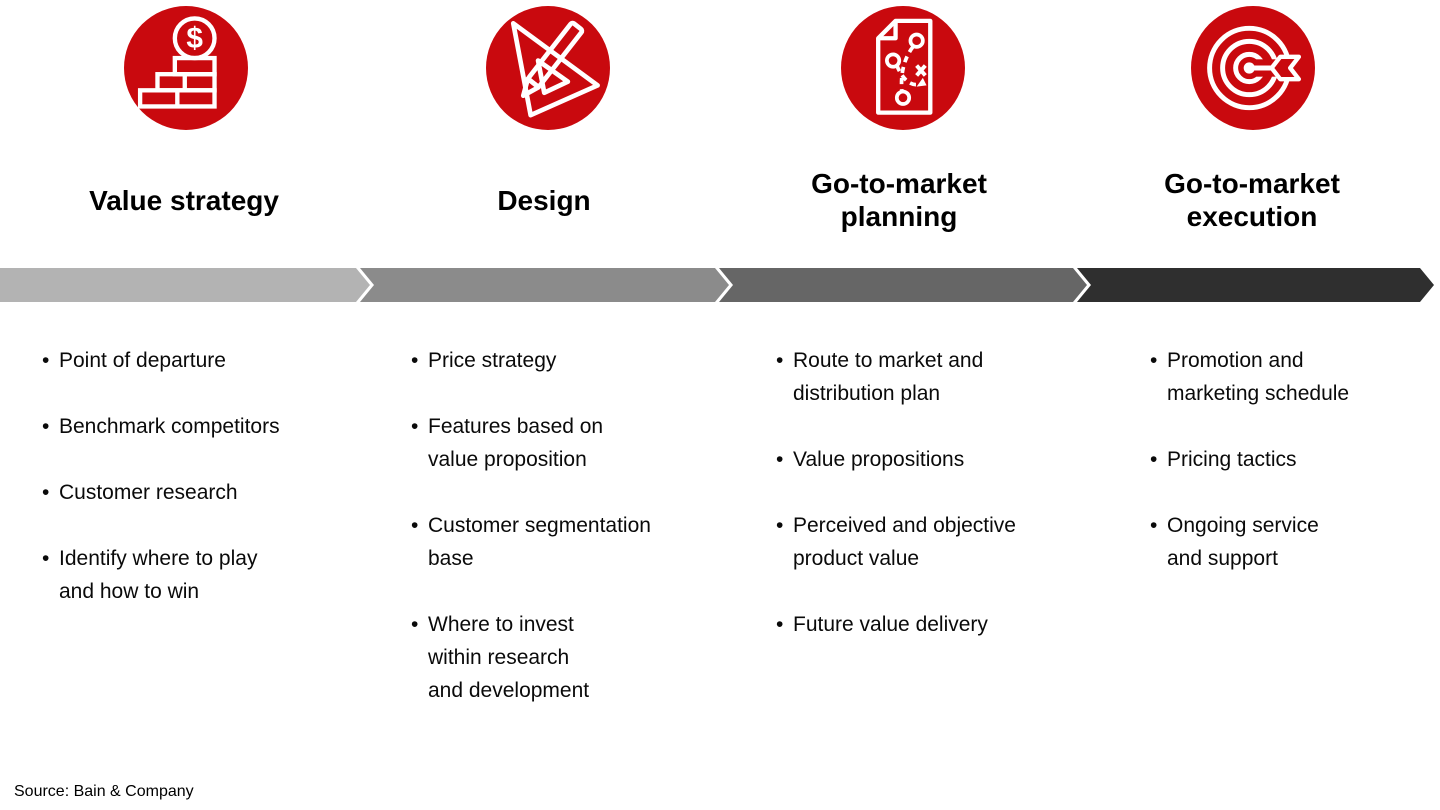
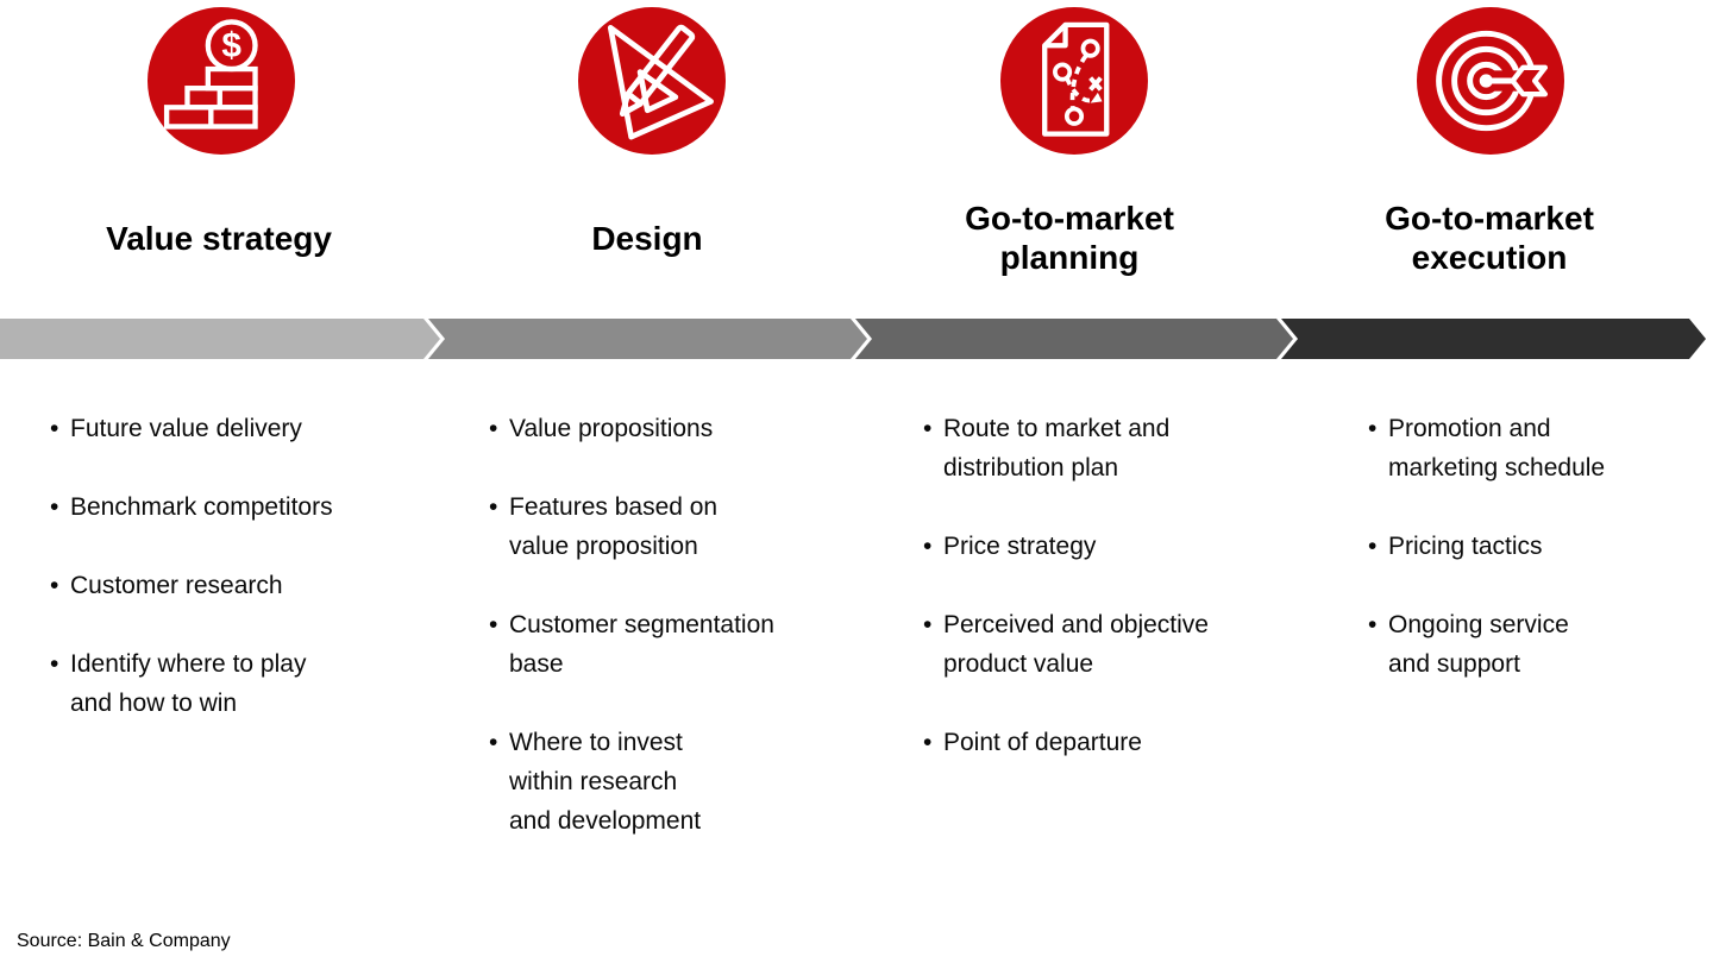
  $
  Value strategy
  Design
  Go-to-market
  planning
  Go-to-market
  execution
  •
- Point of departure
+ Future value delivery
  •
  Benchmark competitors
  •
  Customer research
  •
  Identify where to play
  and how to win
  •
- Price strategy
+ Value propositions
  •
  Features based on
  value proposition
  •
  Customer segmentation
  base
  •
  Where to invest
  within research
  and development
  •
  Route to market and
  distribution plan
  •
- Value propositions
+ Price strategy
  •
  Perceived and objective
  product value
  •
- Future value delivery
+ Point of departure
  •
  Promotion and
  marketing schedule
  •
  Pricing tactics
  •
  Ongoing service
  and support
  Source: Bain & Company
